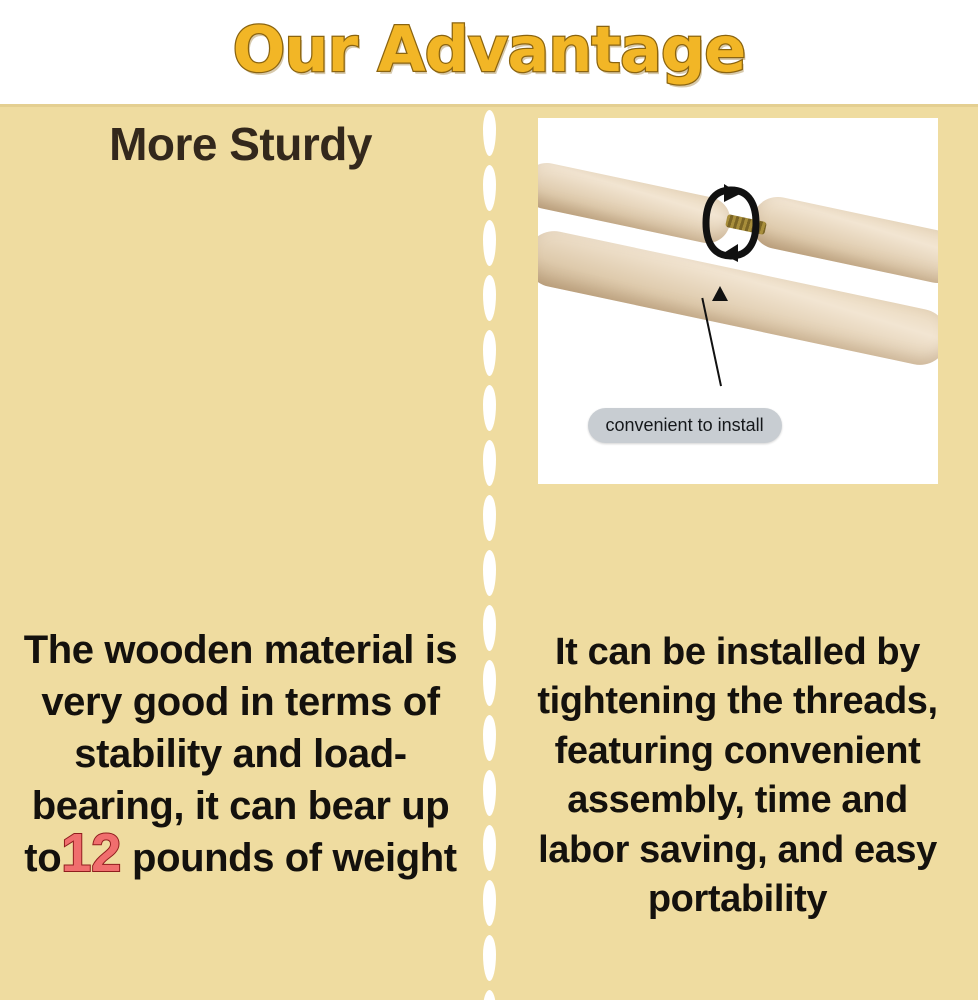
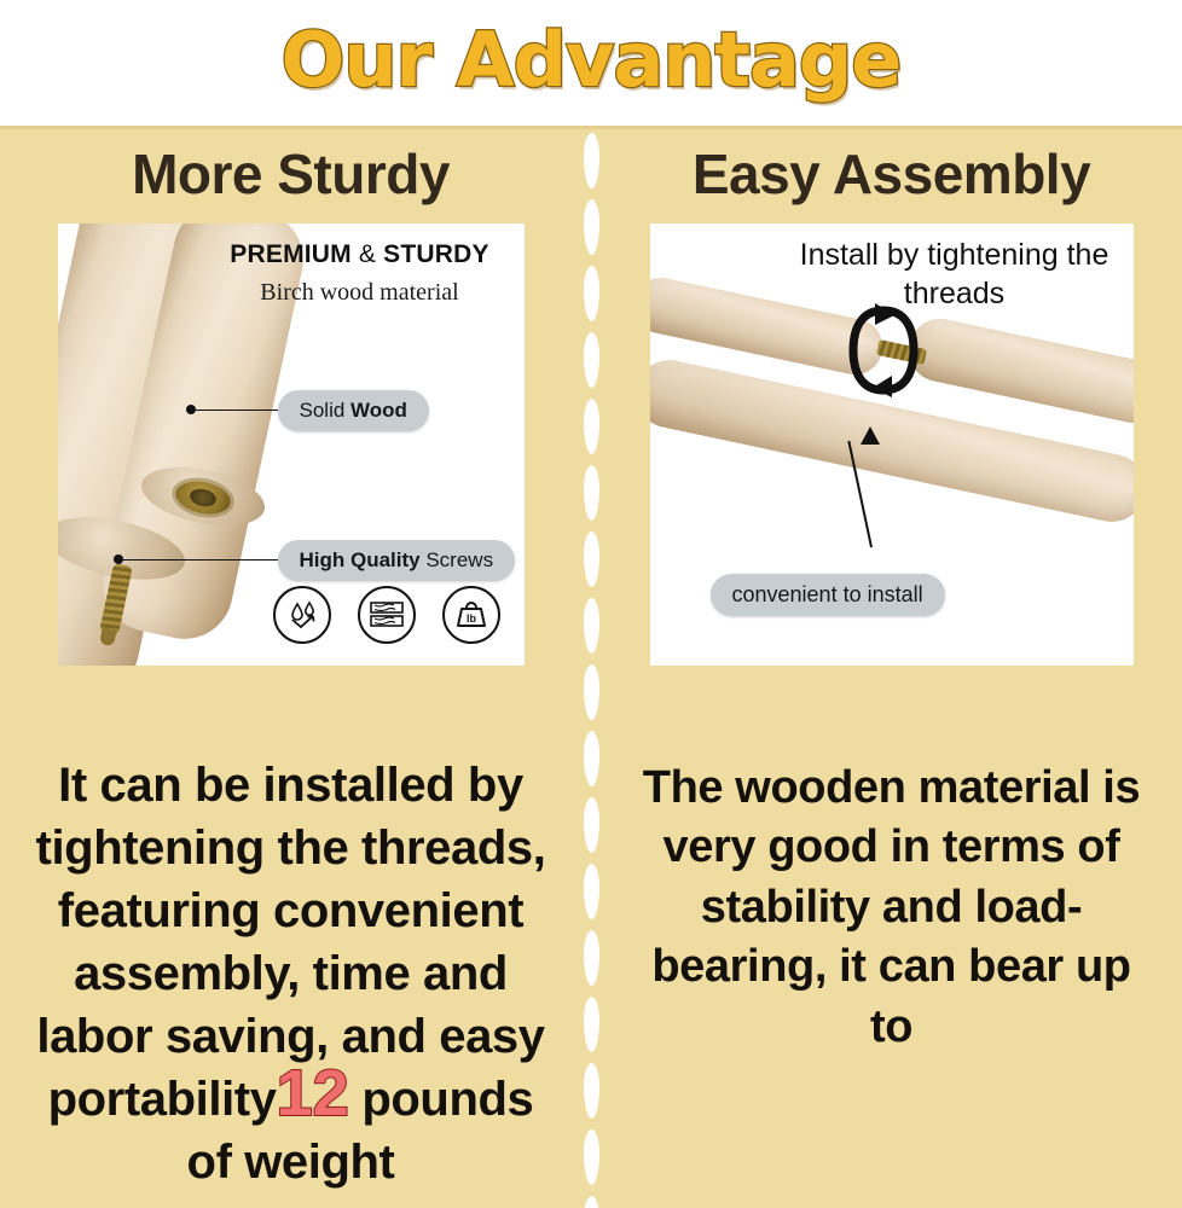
  Our Advantage
  More Sturdy
+ PREMIUM & STURDY
+ Birch wood material
+ Solid Wood
+ High Quality Screws
+ lb
- The wooden material is very good in terms of stability and load-bearing, it can bear up to12 pounds of weight
+ It can be installed by tightening the threads, featuring convenient assembly, time and labor saving, and easy portability12 pounds of weight
+ Easy Assembly
+ Install by tightening the threads
  convenient to install
- It can be installed by tightening the threads, featuring convenient assembly, time and labor saving, and easy portability
+ The wooden material is very good in terms of stability and load-bearing, it can bear up to
